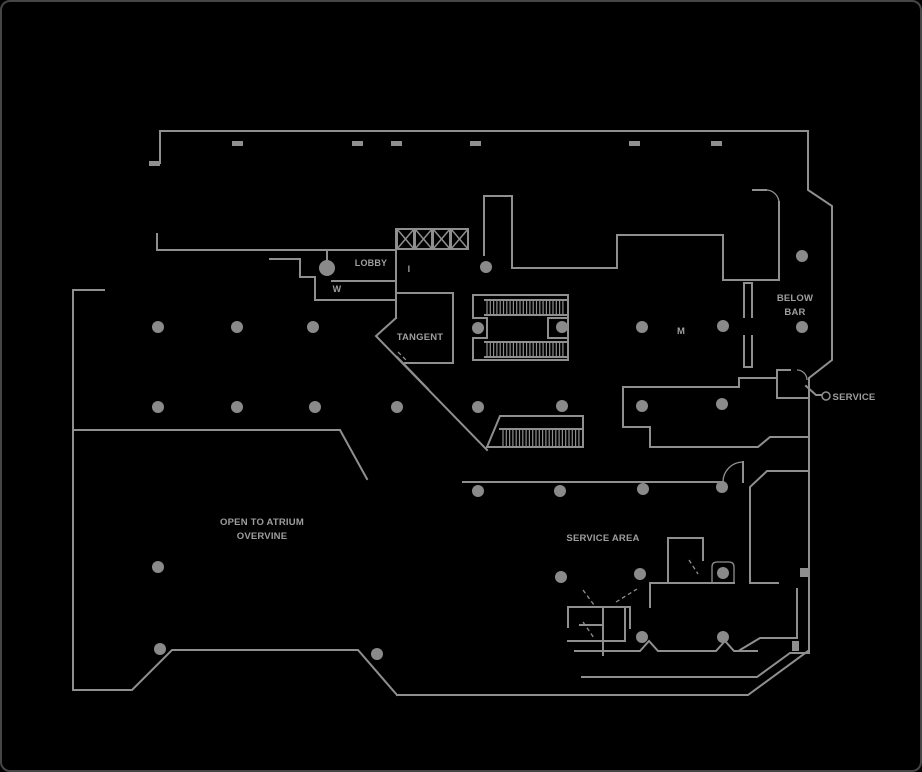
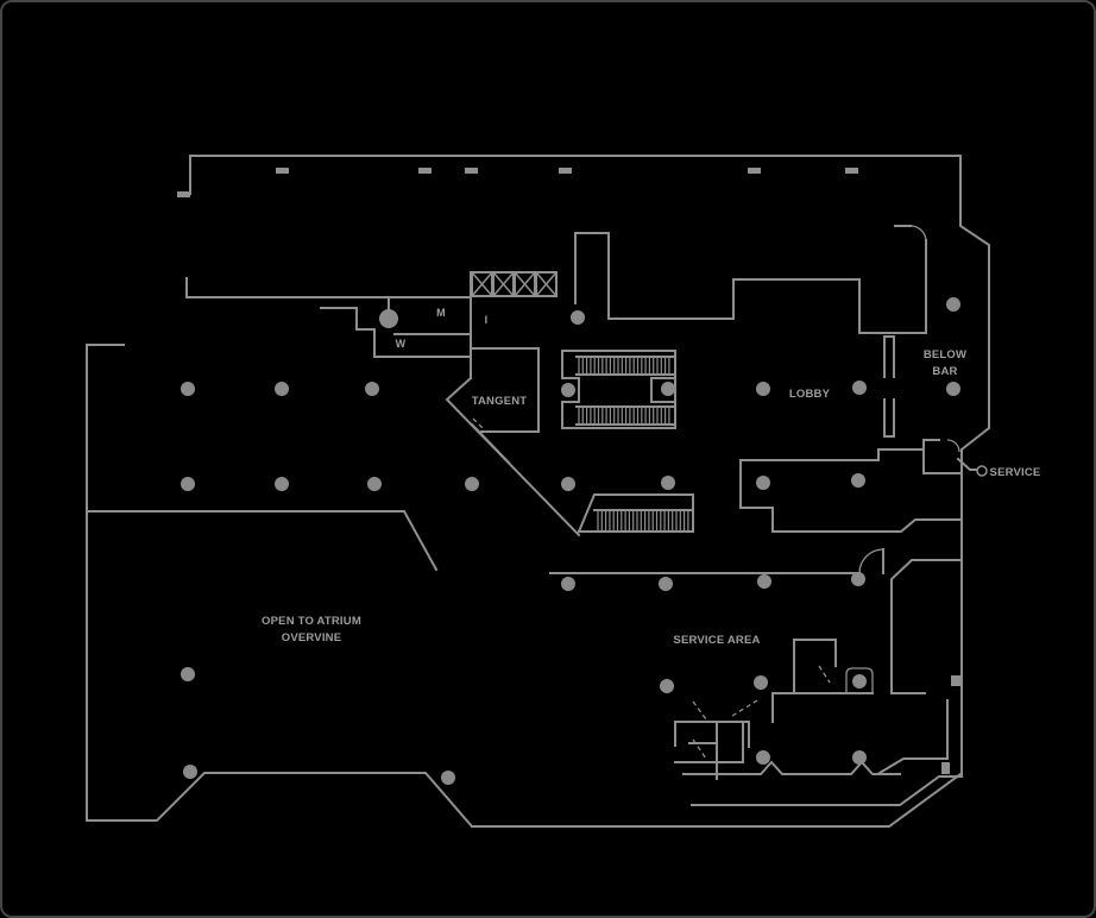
- LOBBY
+ M
  W
  I
  TANGENT
- M
+ LOBBY
  BELOW
  BAR
  SERVICE
  OPEN TO ATRIUM
  OVERVINE
  SERVICE AREA
